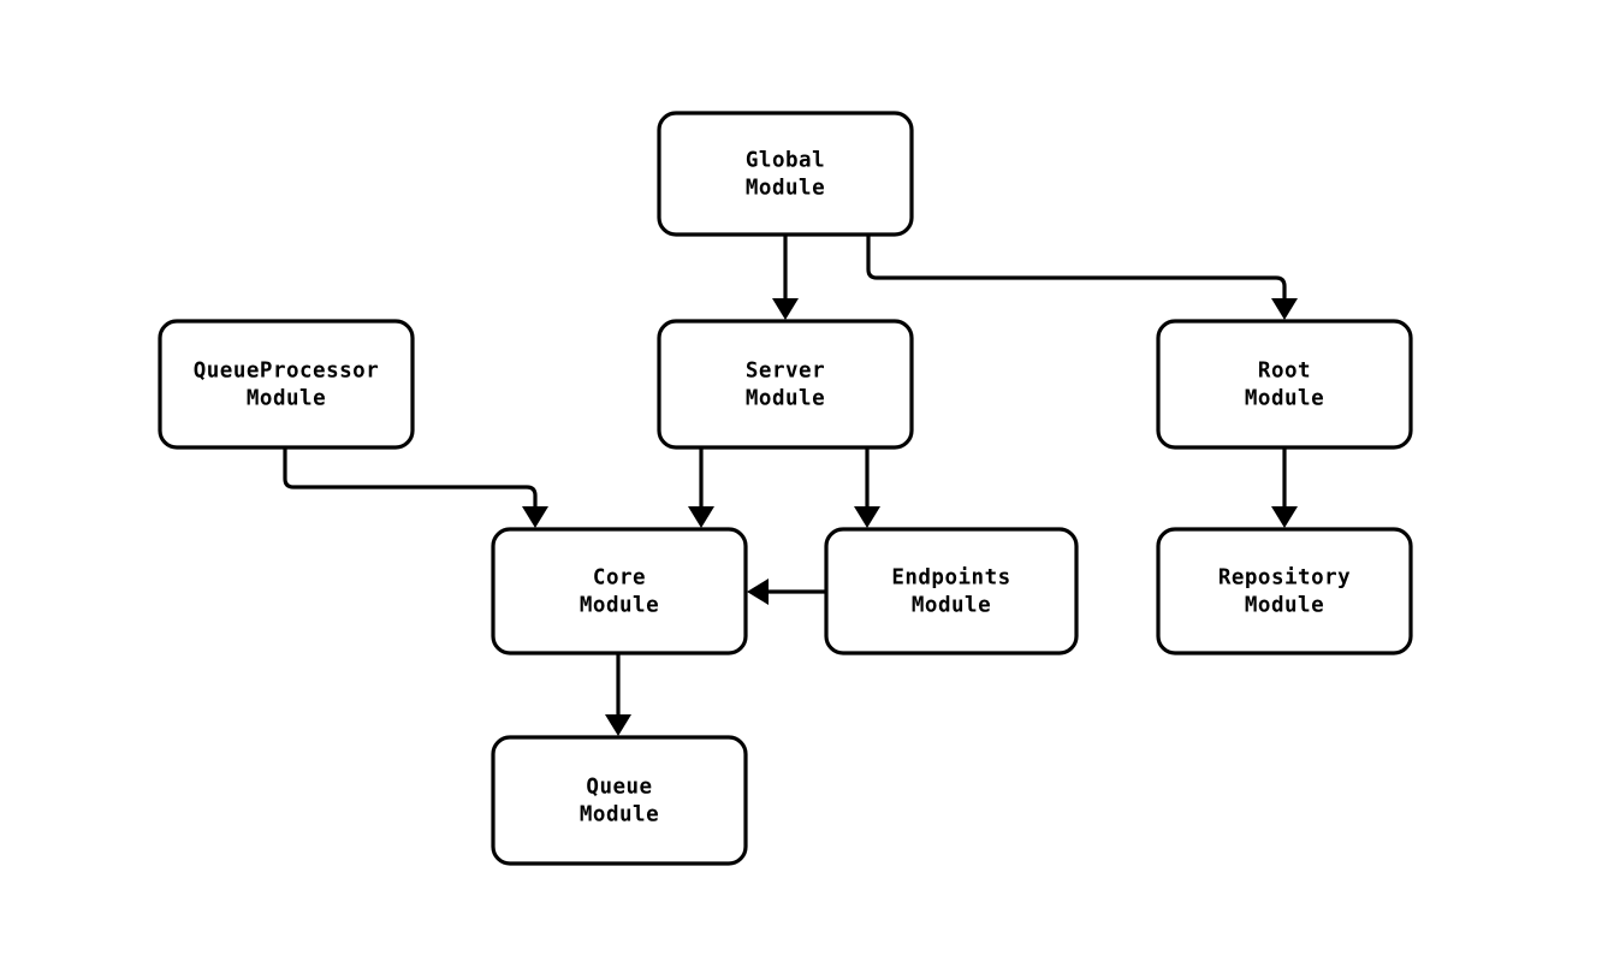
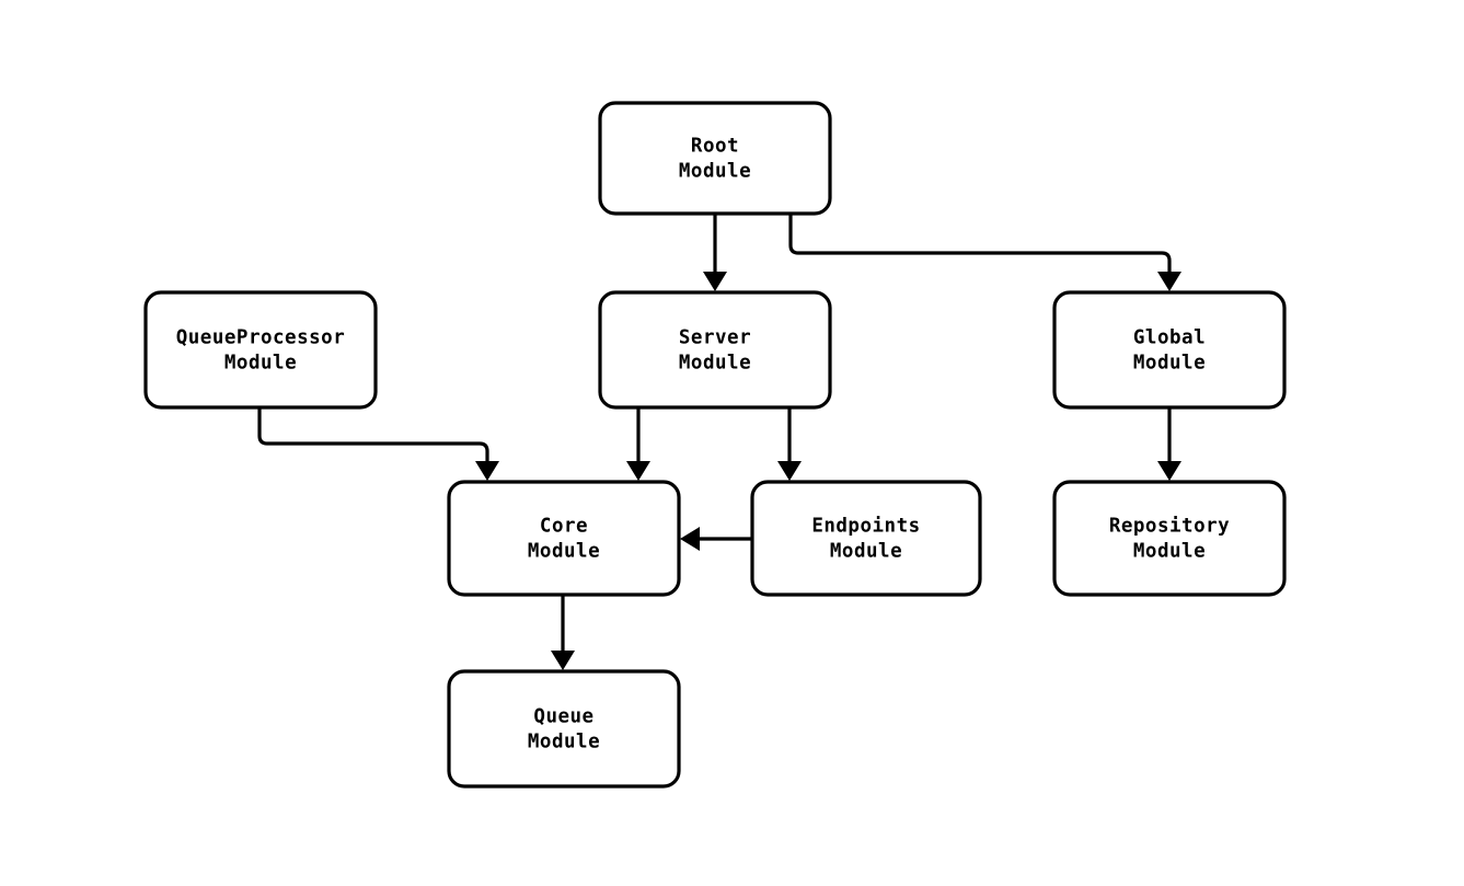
- Global
+ Root
  Module
  QueueProcessor
  Module
  Server
  Module
- Root
+ Global
  Module
  Core
  Module
  Endpoints
  Module
  Repository
  Module
  Queue
  Module
